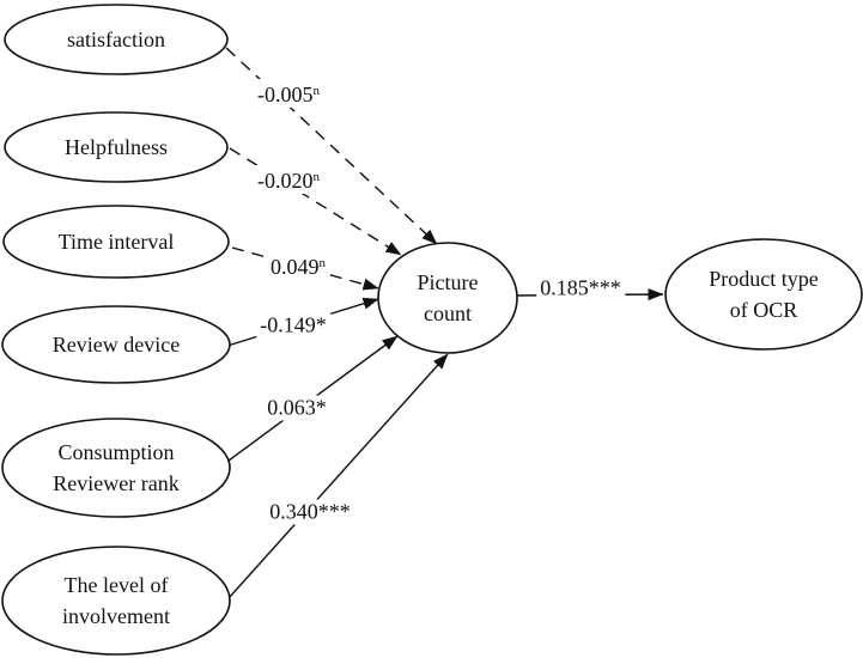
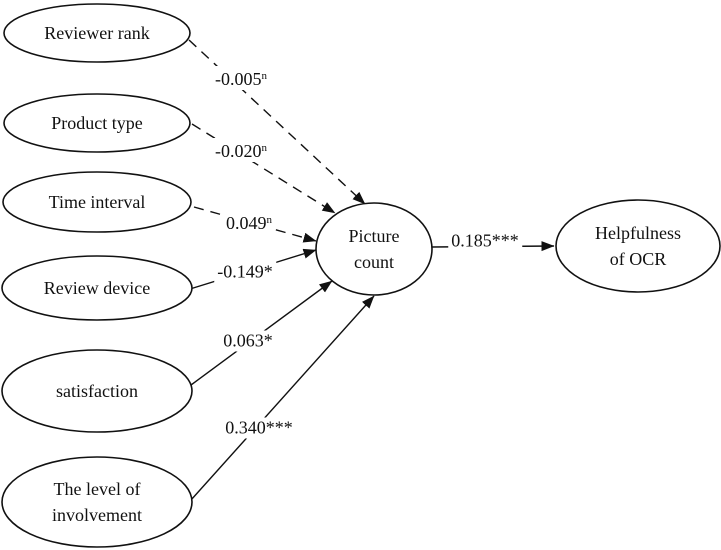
- satisfaction
+ Reviewer rank
- Helpfulness
+ Product type
  Time interval
  Review device
- Consumption
- Reviewer rank
+ satisfaction
  The level of
  involvement
  Picture
  count
- Product type
+ Helpfulness
  of OCR
  -0.005n
  -0.020n
  0.049n
  -0.149*
  0.063*
  0.340***
  0.185***
